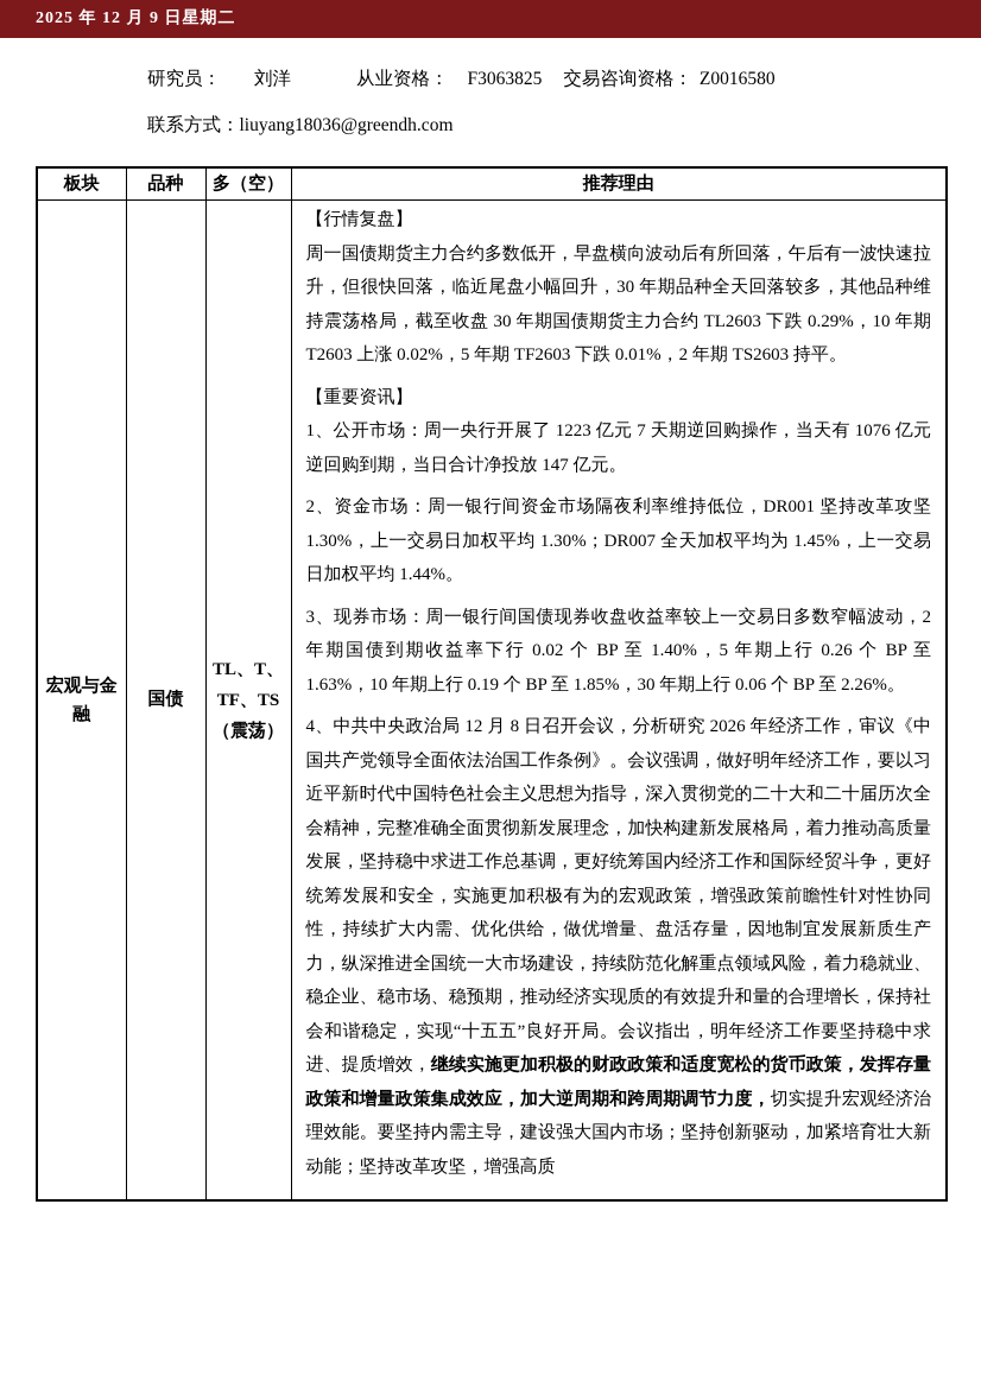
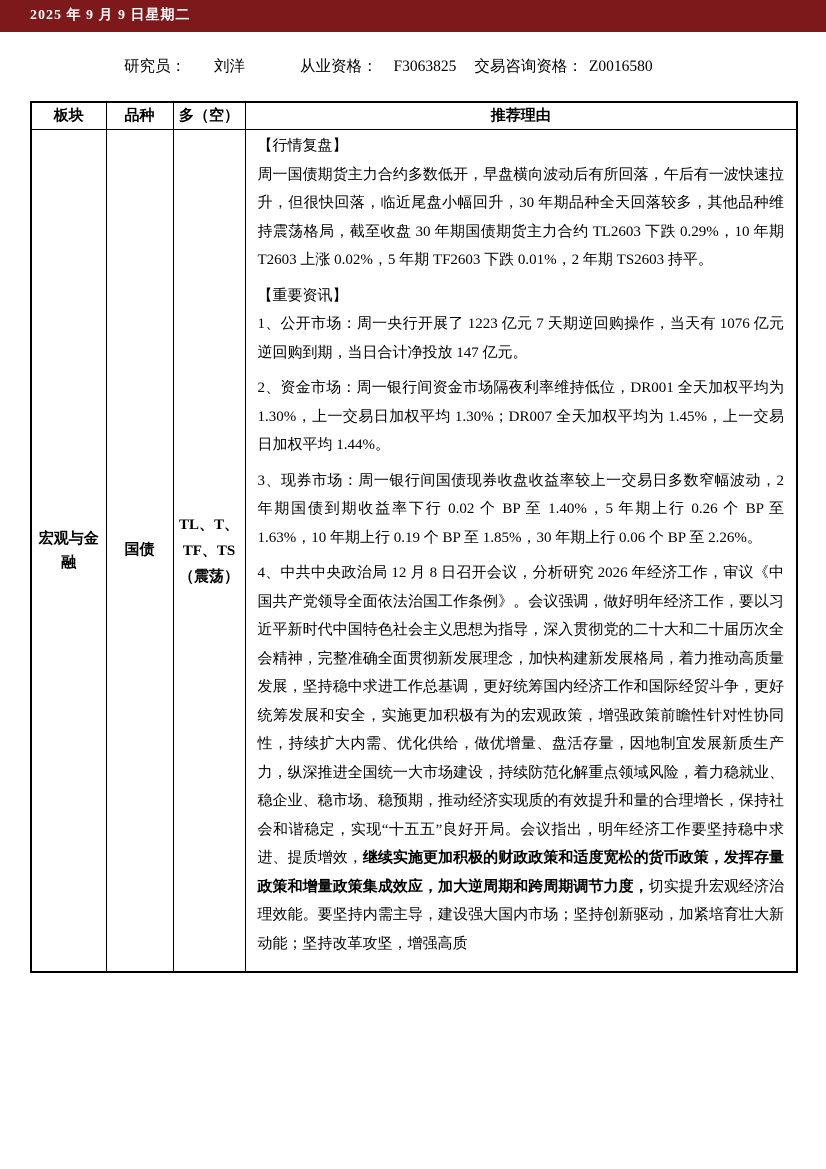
- 2025 年 12 月 9 日星期二
+ 2025 年 9 月 9 日星期二
  研究员： 刘洋 从业资格： F3063825 交易咨询资格： Z0016580
- 联系方式：liuyang18036@greendh.com
  板块	品种	多（空）	推荐理由
- 宏观与金融	国债	TL、T、 TF、TS （震荡）	【行情复盘】 周一国债期货主力合约多数低开，早盘横向波动后有所回落，午后有一波快速拉升，但很快回落，临近尾盘小幅回升，30 年期品种全天回落较多，其他品种维持震荡格局，截至收盘 30 年期国债期货主力合约 TL2603 下跌 0.29%，10 年期 T2603 上涨 0.02%，5 年期 TF2603 下跌 0.01%，2 年期 TS2603 持平。 【重要资讯】 1、公开市场：周一央行开展了 1223 亿元 7 天期逆回购操作，当天有 1076 亿元逆回购到期，当日合计净投放 147 亿元。 2、资金市场：周一银行间资金市场隔夜利率维持低位，DR001 坚持改革攻坚 1.30%，上一交易日加权平均 1.30%；DR007 全天加权平均为 1.45%，上一交易日加权平均 1.44%。 3、现券市场：周一银行间国债现券收盘收益率较上一交易日多数窄幅波动，2 年期国债到期收益率下行 0.02 个 BP 至 1.40%，5 年期上行 0.26 个 BP 至 1.63%，10 年期上行 0.19 个 BP 至 1.85%，30 年期上行 0.06 个 BP 至 2.26%。 4、中共中央政治局 12 月 8 日召开会议，分析研究 2026 年经济工作，审议《中国共产党领导全面依法治国工作条例》。会议强调，做好明年经济工作，要以习近平新时代中国特色社会主义思想为指导，深入贯彻党的二十大和二十届历次全会精神，完整准确全面贯彻新发展理念，加快构建新发展格局，着力推动高质量发展，坚持稳中求进工作总基调，更好统筹国内经济工作和国际经贸斗争，更好统筹发展和安全，实施更加积极有为的宏观政策，增强政策前瞻性针对性协同性，持续扩大内需、优化供给，做优增量、盘活存量，因地制宜发展新质生产力，纵深推进全国统一大市场建设，持续防范化解重点领域风险，着力稳就业、稳企业、稳市场、稳预期，推动经济实现质的有效提升和量的合理增长，保持社会和谐稳定，实现“十五五”良好开局。会议指出，明年经济工作要坚持稳中求进、提质增效，继续实施更加积极的财政政策和适度宽松的货币政策，发挥存量政策和增量政策集成效应，加大逆周期和跨周期调节力度，切实提升宏观经济治理效能。要坚持内需主导，建设强大国内市场；坚持创新驱动，加紧培育壮大新动能；坚持改革攻坚，增强高质
+ 宏观与金融	国债	TL、T、 TF、TS （震荡）	【行情复盘】 周一国债期货主力合约多数低开，早盘横向波动后有所回落，午后有一波快速拉升，但很快回落，临近尾盘小幅回升，30 年期品种全天回落较多，其他品种维持震荡格局，截至收盘 30 年期国债期货主力合约 TL2603 下跌 0.29%，10 年期 T2603 上涨 0.02%，5 年期 TF2603 下跌 0.01%，2 年期 TS2603 持平。 【重要资讯】 1、公开市场：周一央行开展了 1223 亿元 7 天期逆回购操作，当天有 1076 亿元逆回购到期，当日合计净投放 147 亿元。 2、资金市场：周一银行间资金市场隔夜利率维持低位，DR001 全天加权平均为 1.30%，上一交易日加权平均 1.30%；DR007 全天加权平均为 1.45%，上一交易日加权平均 1.44%。 3、现券市场：周一银行间国债现券收盘收益率较上一交易日多数窄幅波动，2 年期国债到期收益率下行 0.02 个 BP 至 1.40%，5 年期上行 0.26 个 BP 至 1.63%，10 年期上行 0.19 个 BP 至 1.85%，30 年期上行 0.06 个 BP 至 2.26%。 4、中共中央政治局 12 月 8 日召开会议，分析研究 2026 年经济工作，审议《中国共产党领导全面依法治国工作条例》。会议强调，做好明年经济工作，要以习近平新时代中国特色社会主义思想为指导，深入贯彻党的二十大和二十届历次全会精神，完整准确全面贯彻新发展理念，加快构建新发展格局，着力推动高质量发展，坚持稳中求进工作总基调，更好统筹国内经济工作和国际经贸斗争，更好统筹发展和安全，实施更加积极有为的宏观政策，增强政策前瞻性针对性协同性，持续扩大内需、优化供给，做优增量、盘活存量，因地制宜发展新质生产力，纵深推进全国统一大市场建设，持续防范化解重点领域风险，着力稳就业、稳企业、稳市场、稳预期，推动经济实现质的有效提升和量的合理增长，保持社会和谐稳定，实现“十五五”良好开局。会议指出，明年经济工作要坚持稳中求进、提质增效，继续实施更加积极的财政政策和适度宽松的货币政策，发挥存量政策和增量政策集成效应，加大逆周期和跨周期调节力度，切实提升宏观经济治理效能。要坚持内需主导，建设强大国内市场；坚持创新驱动，加紧培育壮大新动能；坚持改革攻坚，增强高质
